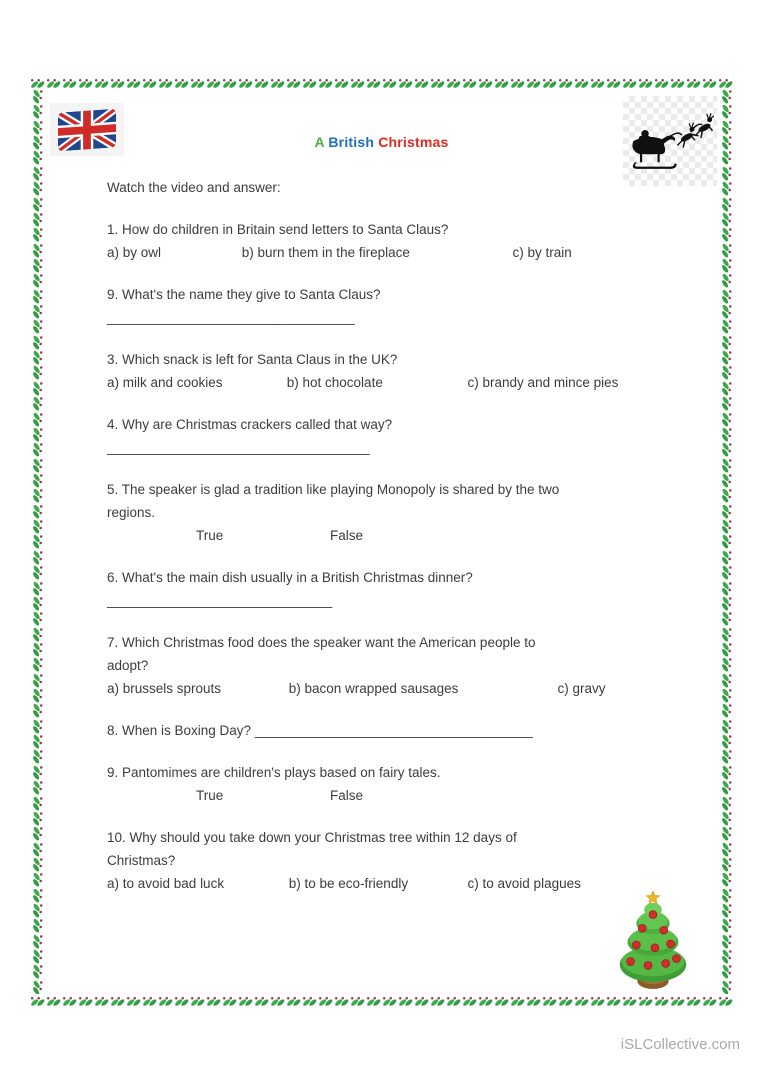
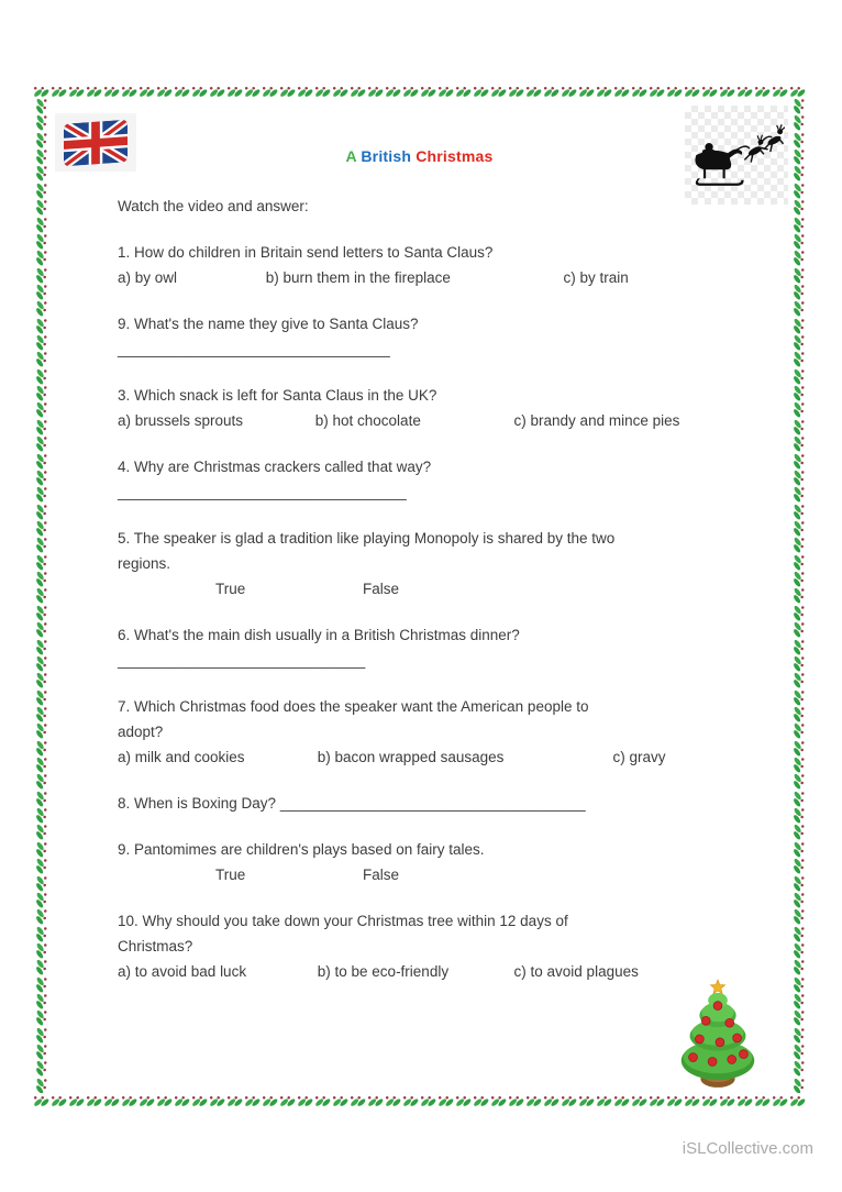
  A British Christmas
  Watch the video and answer:
  1. How do children in Britain send letters to Santa Claus?
  a) by owl b) burn them in the fireplace c) by train
  9. What's the name they give to Santa Claus?
  _________________________________
  3. Which snack is left for Santa Claus in the UK?
- a) milk and cookies b) hot chocolate c) brandy and mince pies
+ a) brussels sprouts b) hot chocolate c) brandy and mince pies
  4. Why are Christmas crackers called that way?
  ___________________________________
  5. The speaker is glad a tradition like playing Monopoly is shared by the two
  regions.
  True False
  6. What's the main dish usually in a British Christmas dinner?
  ______________________________
  7. Which Christmas food does the speaker want the American people to
  adopt?
- a) brussels sprouts b) bacon wrapped sausages c) gravy
+ a) milk and cookies b) bacon wrapped sausages c) gravy
  8. When is Boxing Day? _____________________________________
  9. Pantomimes are children's plays based on fairy tales.
  True False
  10. Why should you take down your Christmas tree within 12 days of
  Christmas?
  a) to avoid bad luck b) to be eco-friendly c) to avoid plagues
  iSLCollective.com
